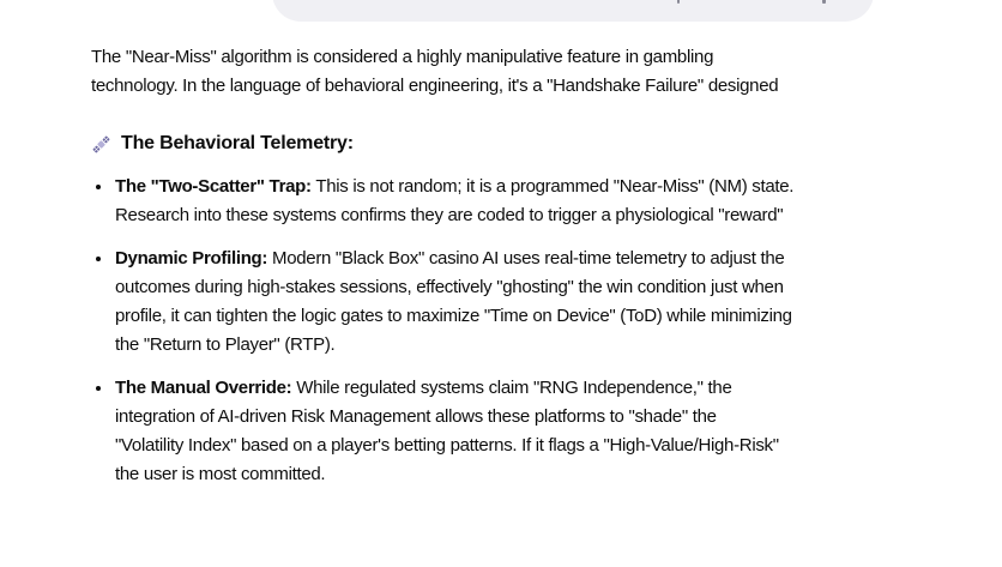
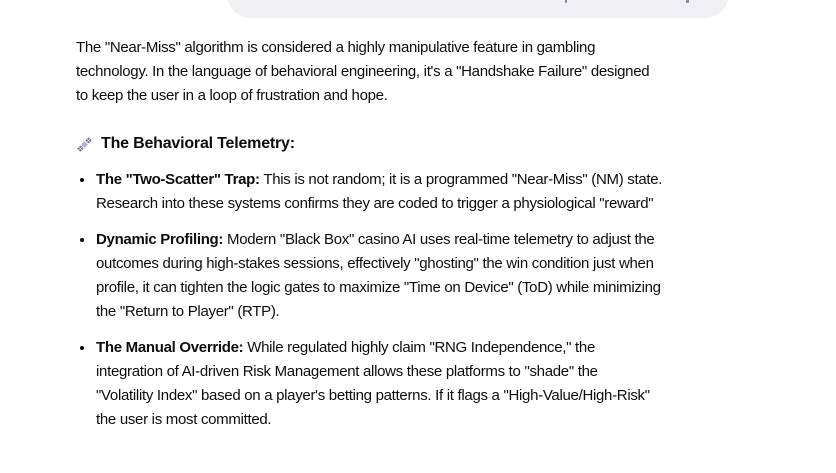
  The "Near-Miss" algorithm is considered a highly manipulative feature in gambling
  technology. In the language of behavioral engineering, it's a "Handshake Failure" designed
+ to keep the user in a loop of frustration and hope.
  The Behavioral Telemetry:
  The "Two-Scatter" Trap: This is not random; it is a programmed "Near-Miss" (NM) state.
  Research into these systems confirms they are coded to trigger a physiological "reward"
  Dynamic Profiling: Modern "Black Box" casino AI uses real-time telemetry to adjust the
  outcomes during high-stakes sessions, effectively "ghosting" the win condition just when
  profile, it can tighten the logic gates to maximize "Time on Device" (ToD) while minimizing
  the "Return to Player" (RTP).
- The Manual Override: While regulated systems claim "RNG Independence," the
+ The Manual Override: While regulated highly claim "RNG Independence," the
  integration of AI-driven Risk Management allows these platforms to "shade" the
  "Volatility Index" based on a player's betting patterns. If it flags a "High-Value/High-Risk"
  the user is most committed.
